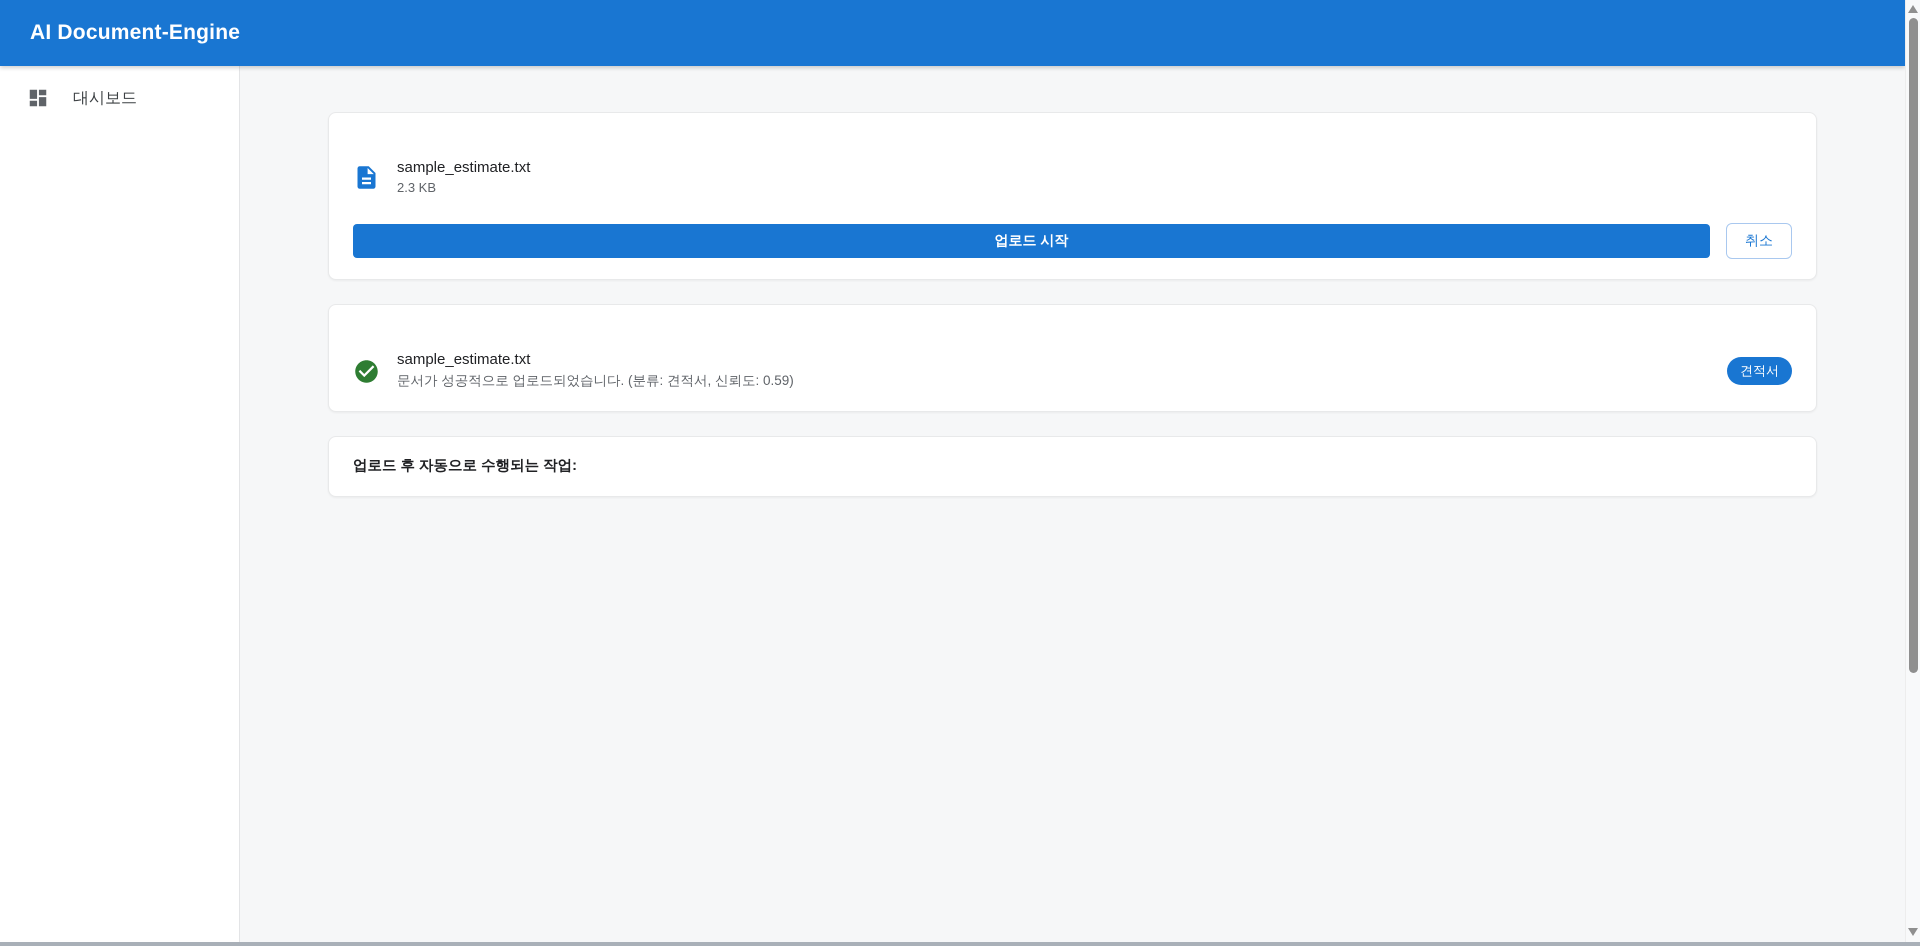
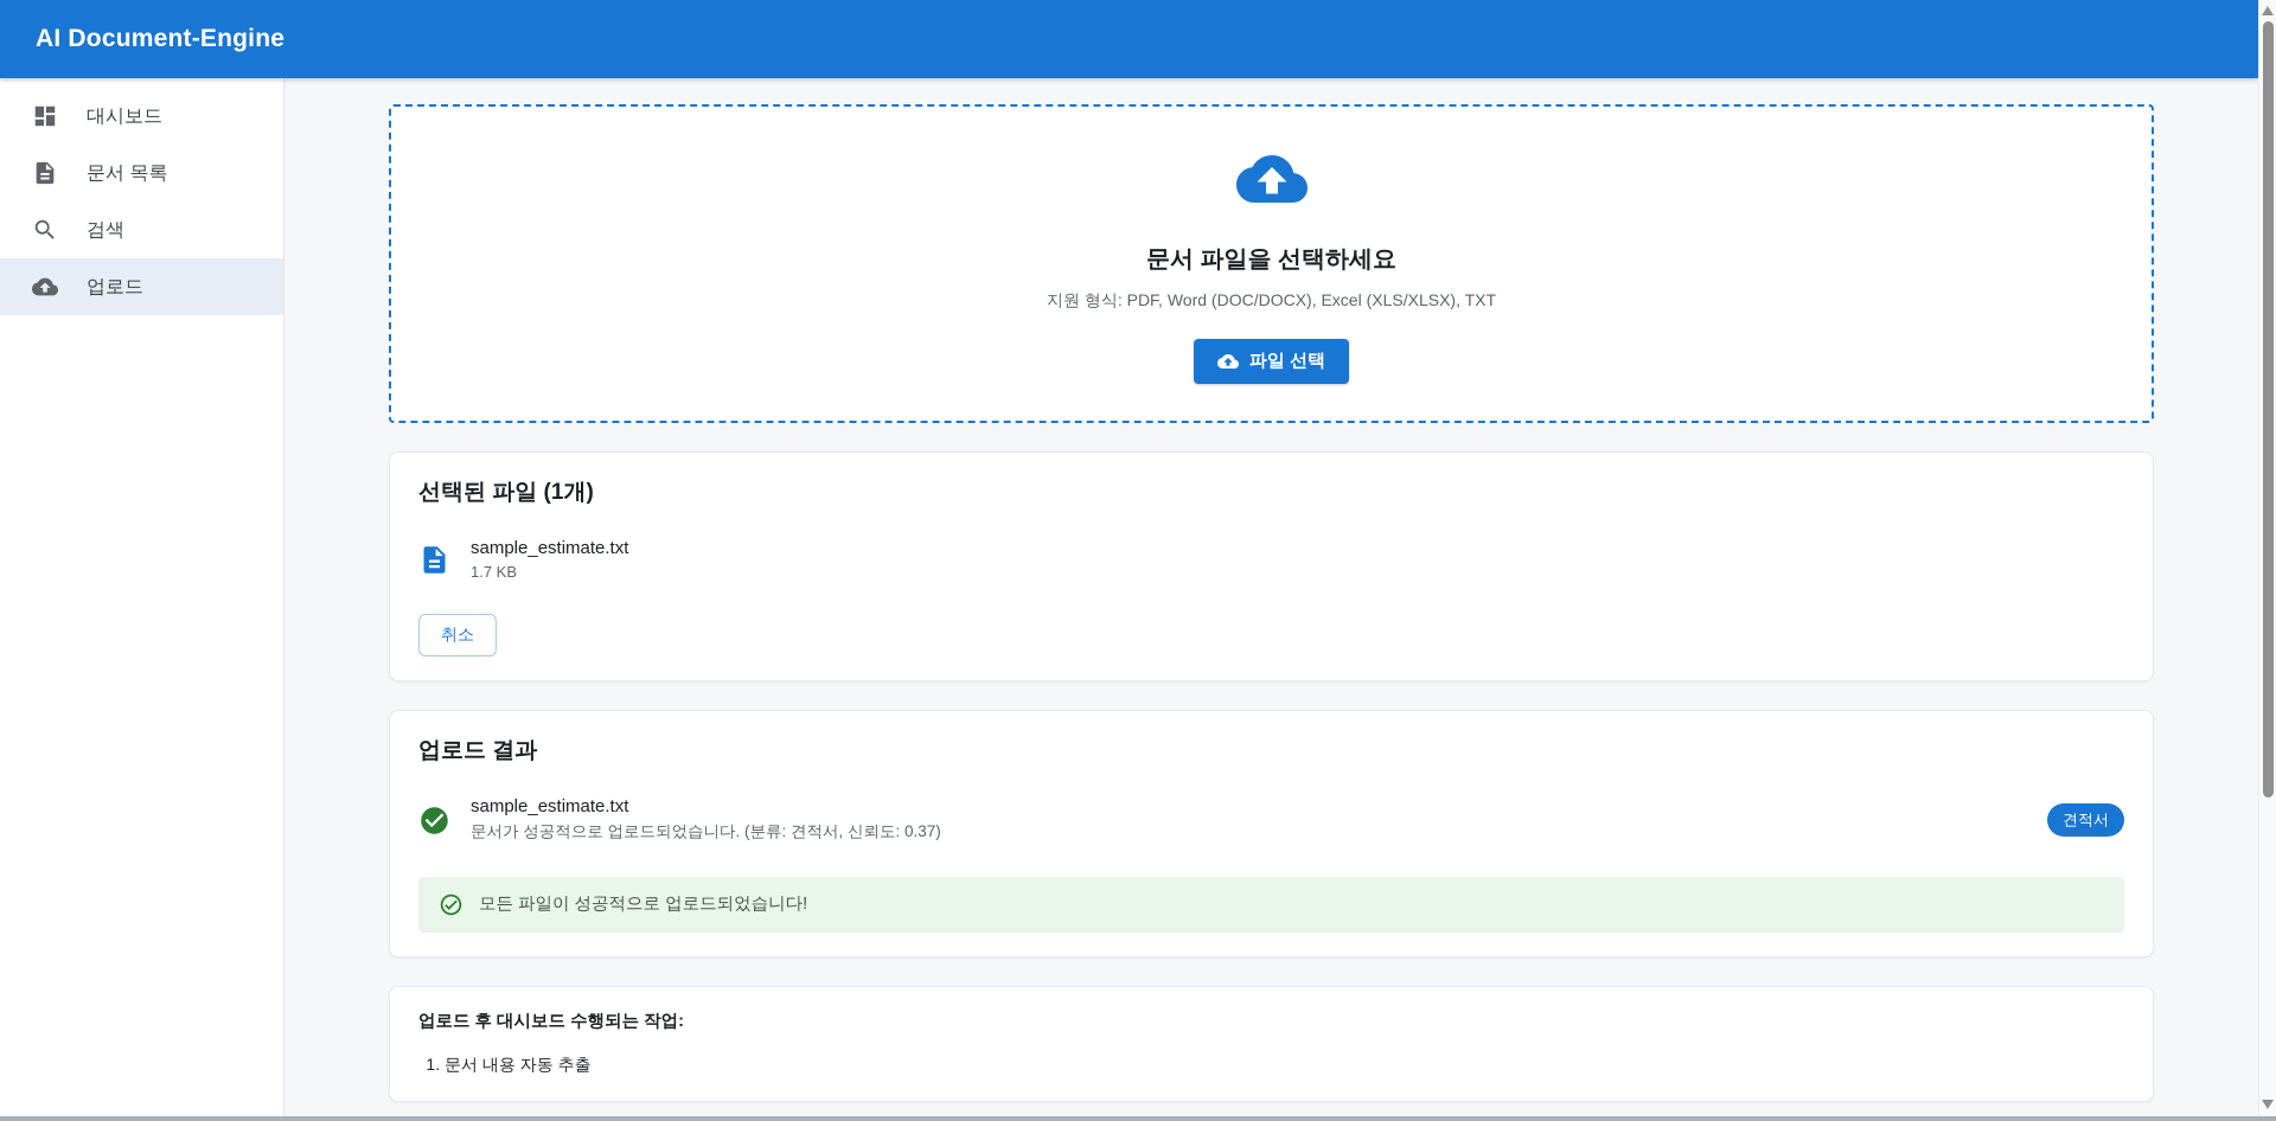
  AI Document-Engine
  대시보드
+ 문서 목록
+ 검색
+ 업로드
+ 문서 파일을 선택하세요
+ 지원 형식: PDF, Word (DOC/DOCX), Excel (XLS/XLSX), TXT
+ 파일 선택
+ 선택된 파일 (1개)
  sample_estimate.txt
- 2.3 KB
+ 1.7 KB
- 업로드 시작
  취소
+ 업로드 결과
  sample_estimate.txt
- 문서가 성공적으로 업로드되었습니다. (분류: 견적서, 신뢰도: 0.59)
+ 문서가 성공적으로 업로드되었습니다. (분류: 견적서, 신뢰도: 0.37)
  견적서
+ 모든 파일이 성공적으로 업로드되었습니다!
- 업로드 후 자동으로 수행되는 작업:
+ 업로드 후 대시보드 수행되는 작업:
+ 문서 내용 자동 추출
